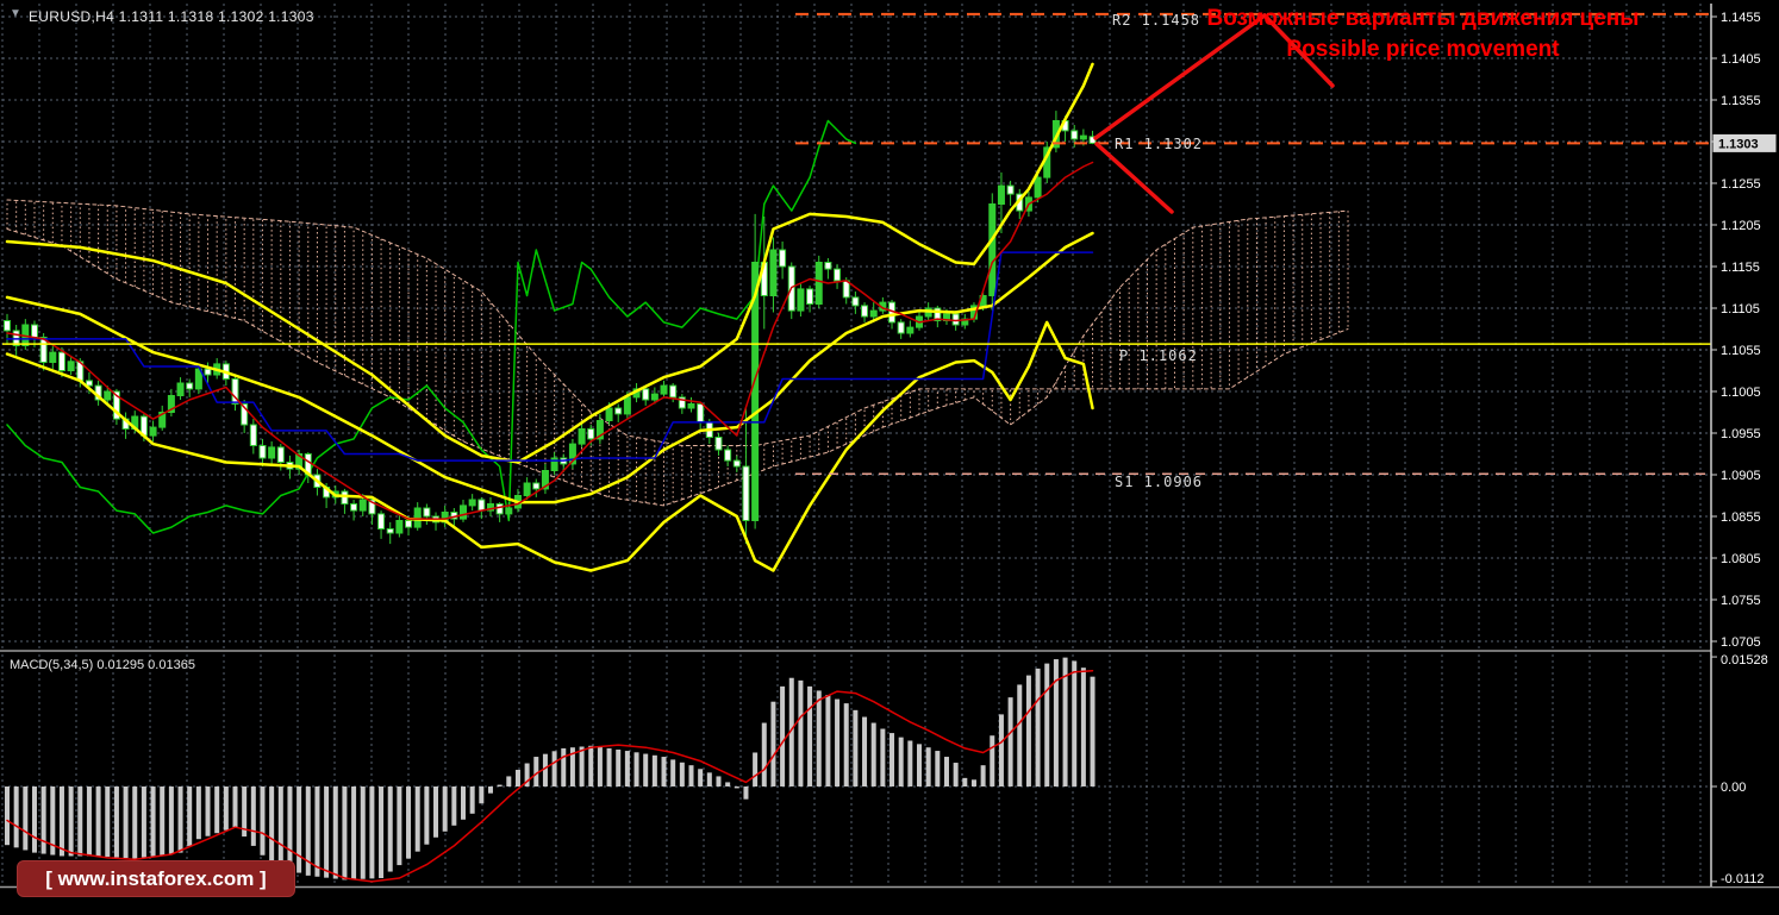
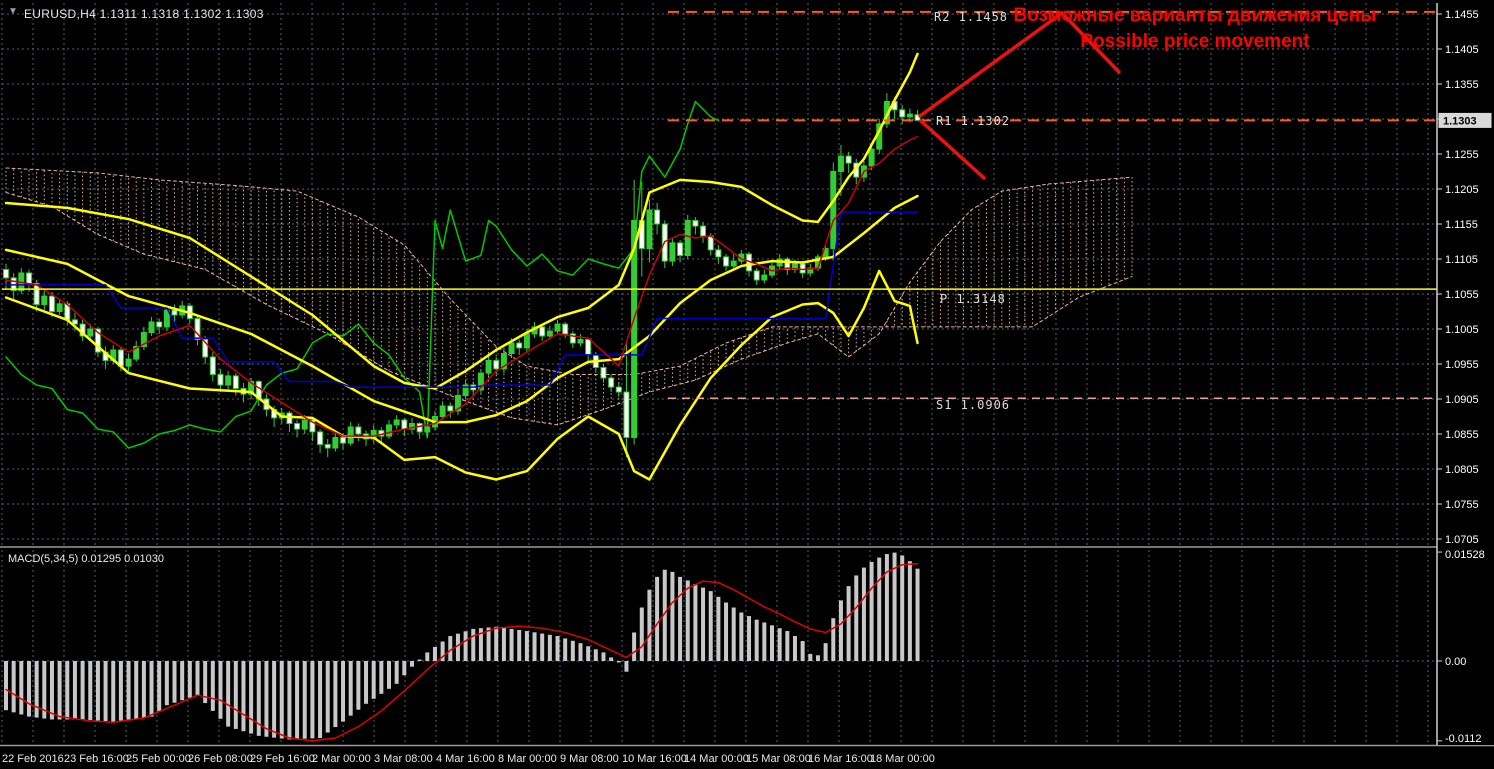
  1.1455
  1.1405
  1.1355
  1.1255
  1.1205
  1.1155
  1.1105
  1.1055
  1.1005
  1.0955
  1.0905
  1.0855
  1.0805
  1.0755
  1.0705
  1.1303
  0.01528
  0.00
  -0.0112
+ 22 Feb 2016
+ 23 Feb 16:00
+ 25 Feb 00:00
+ 26 Feb 08:00
+ 29 Feb 16:00
+ 2 Mar 00:00
+ 3 Mar 08:00
+ 4 Mar 16:00
+ 8 Mar 00:00
+ 9 Mar 08:00
+ 10 Mar 16:00
+ 14 Mar 00:00
+ 15 Mar 08:00
+ 16 Mar 16:00
+ 18 Mar 00:00
  ▼
  EURUSD,H4 1.1311 1.1318 1.1302 1.1303
- MACD(5,34,5) 0.01295 0.01365
+ MACD(5,34,5) 0.01295 0.01030
  R2 1.1458
  R1 1.1302
- P 1.1062
+ P 1.3148
  S1 1.0906
  Возможные варианты движения цены
  Possible price movement
- [ www.instaforex.com ]
